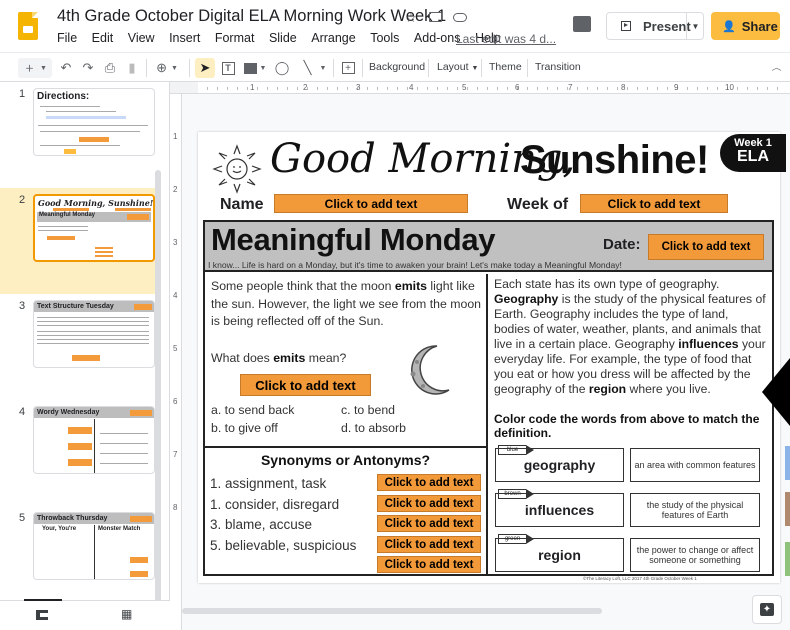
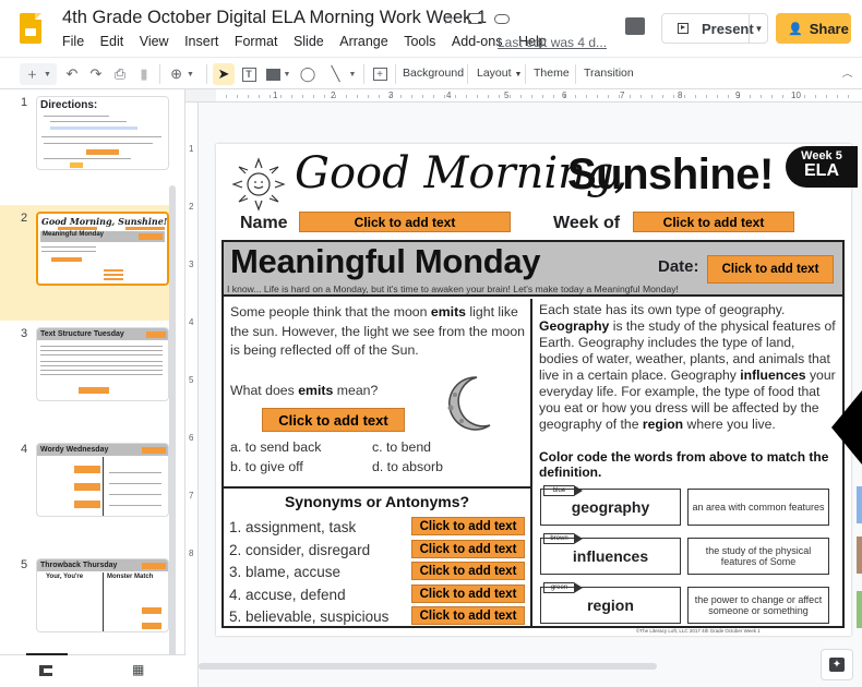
  4th Grade October Digital ELA Morning Work Week 1
  ☆
  File
  Edit
  View
  Insert
  Format
  Slide
  Arrange
  Tools
  Add-ons
  Help
  Last edit was 4 d...
  Present
  ▼
  👤
  Share
  ＋
  ↶
  ↷
  ⎙
  ▮
  ⊕
  ➤
  T
  ◯
  ╲
  +
  Background
  Layout
  Theme
  Transition
  ︿
  1
  Directions:
  2
  Good Morning, Sunshine!
  3
  4
  5
  ▦
  1
  2
  3
  4
  5
  6
  7
  8
  9
  10
  1
  2
  3
  4
  5
  6
  7
  8
  Good Morning,
  Sunshine!
- Week 1
+ Week 5
  ELA
  Name
  Click to add text
  Week of
  Click to add text
  Meaningful Monday
  Date:
  Click to add text
  I know... Life is hard on a Monday, but it's time to awaken your brain! Let's make today a Meaningful Monday!
  Some people think that the moon emits light like the sun. However, the light we see from the moon is being reflected off of the Sun.
  What does emits mean?
  Click to add text
  a. to send back
  c. to bend
  b. to give off
  d. to absorb
  Synonyms or Antonyms?
  1. assignment, task
- 1. consider, disregard
+ 2. consider, disregard
  3. blame, accuse
+ 4. accuse, defend
  5. believable, suspicious
  Click to add text
  Click to add text
  Click to add text
  Click to add text
  Click to add text
  Each state has its own type of geography. Geography is the study of the physical features of Earth. Geography includes the type of land, bodies of water, weather, plants, and animals that live in a certain place. Geography influences your everyday life. For example, the type of food that you eat or how you dress will be affected by the geography of the region where you live.
  Color code the words from above to match the definition.
  geography
  an area with common features
  influences
- the study of the physical features of Earth
+ the study of the physical features of Some
  region
  the power to change or affect someone or something
  ✦
